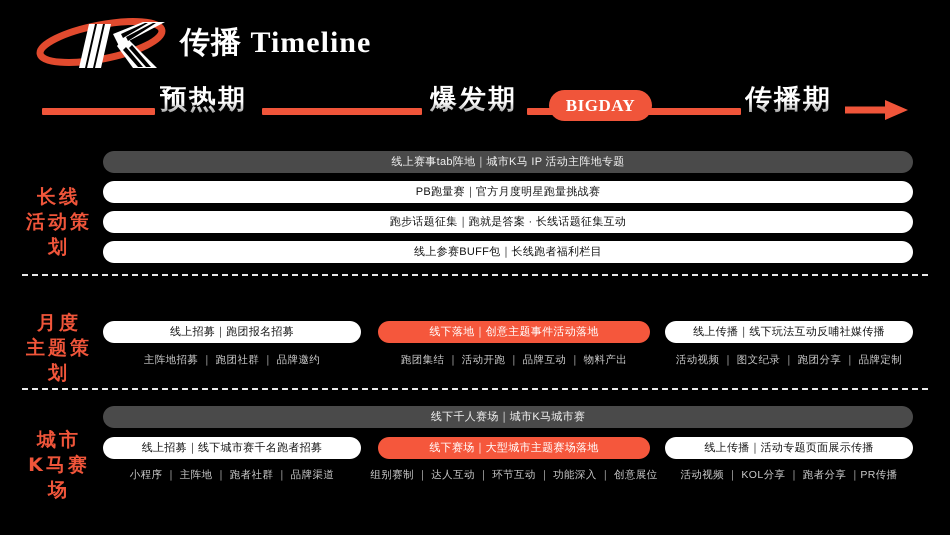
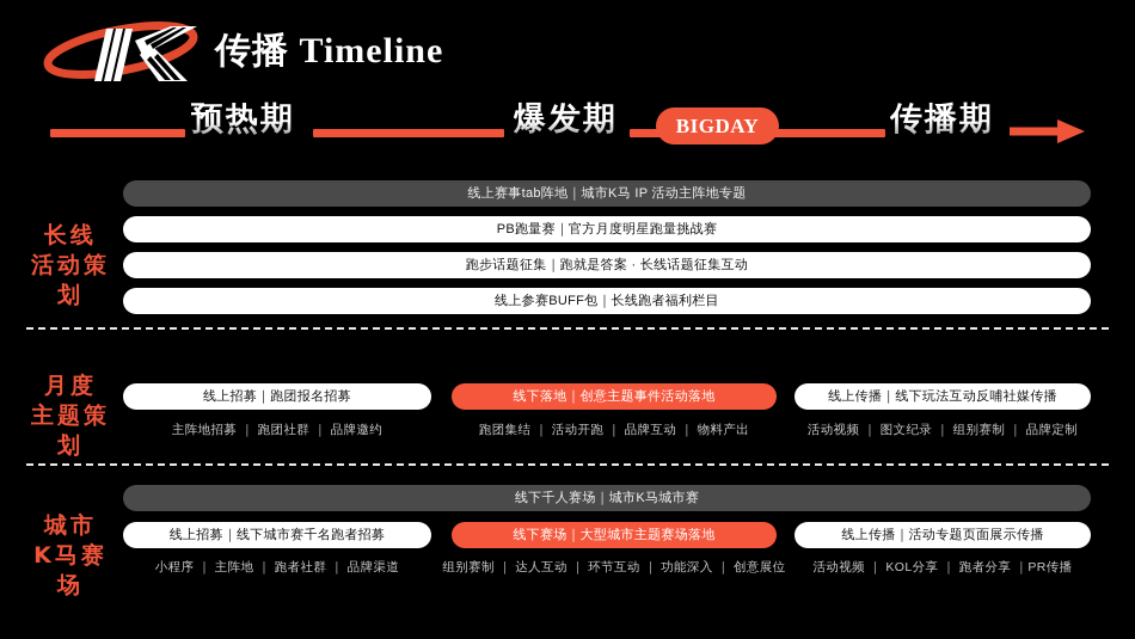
  传播 Timeline
  预热期
  爆发期
  传播期
  BIGDAY
  长线
  活动策划
  线上赛事tab阵地｜城市K马 IP 活动主阵地专题
  PB跑量赛｜官方月度明星跑量挑战赛
  跑步话题征集｜跑就是答案 · 长线话题征集互动
  线上参赛BUFF包｜长线跑者福利栏目
  月度
  主题策划
  线上招募｜跑团报名招募
  线下落地｜创意主题事件活动落地
  线上传播｜线下玩法互动反哺社媒传播
  主阵地招募 ｜ 跑团社群 ｜ 品牌邀约
  跑团集结 ｜ 活动开跑 ｜ 品牌互动 ｜ 物料产出
- 活动视频 ｜ 图文纪录 ｜ 跑团分享 ｜ 品牌定制
+ 活动视频 ｜ 图文纪录 ｜ 组别赛制 ｜ 品牌定制
  城市
  K马赛场
  线下千人赛场｜城市K马城市赛
  线上招募｜线下城市赛千名跑者招募
  线下赛场｜大型城市主题赛场落地
  线上传播｜活动专题页面展示传播
  小程序 ｜ 主阵地 ｜ 跑者社群 ｜ 品牌渠道
  组别赛制 ｜ 达人互动 ｜ 环节互动 ｜ 功能深入 ｜ 创意展位
  活动视频 ｜ KOL分享 ｜ 跑者分享 ｜PR传播
